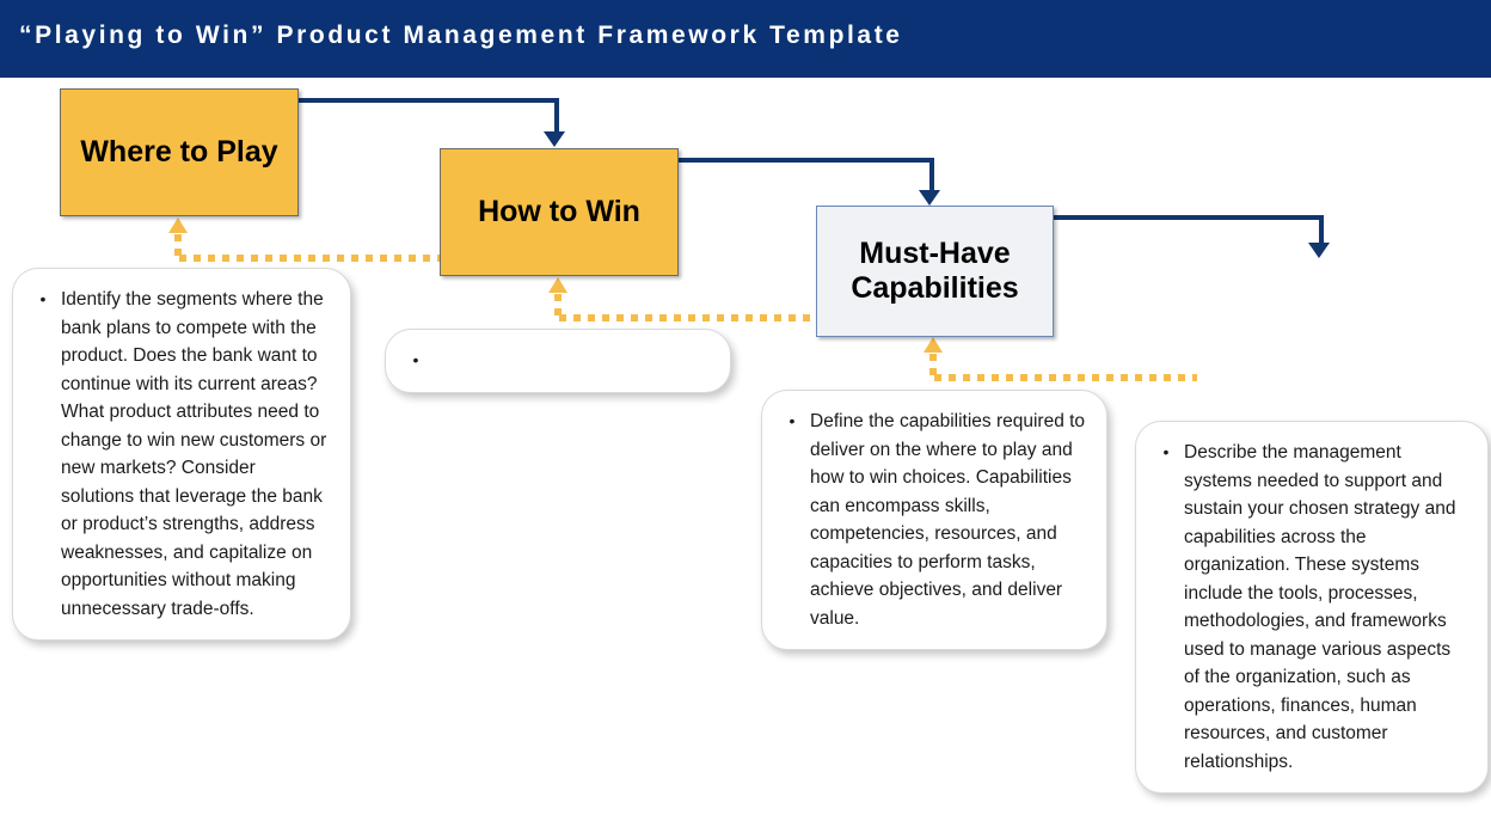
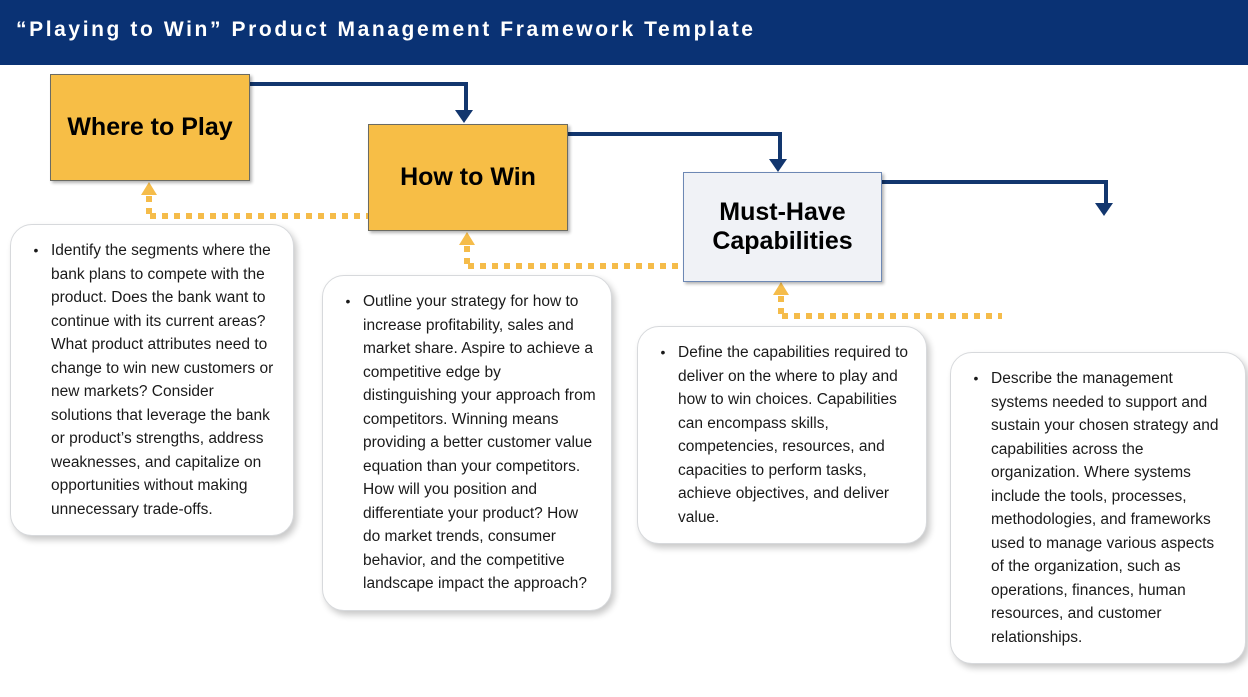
  “Playing to Win” Product Management Framework Template
  Where to Play
  How to Win
  Must-Have Capabilities
  •
  Identify the segments where the bank plans to compete with the product. Does the bank want to continue with its current areas? What product attributes need to change to win new customers or new markets? Consider solutions that leverage the bank or product’s strengths, address weaknesses, and capitalize on opportunities without making unnecessary trade-offs.
  •
+ Outline your strategy for how to increase profitability, sales and market share. Aspire to achieve a competitive edge by distinguishing your approach from competitors. Winning means providing a better customer value equation than your competitors. How will you position and differentiate your product? How do market trends, consumer behavior, and the competitive landscape impact the approach?
  •
  Define the capabilities required to deliver on the where to play and how to win choices. Capabilities can encompass skills, competencies, resources, and capacities to perform tasks, achieve objectives, and deliver value.
  •
- Describe the management systems needed to support and sustain your chosen strategy and capabilities across the organization. These systems include the tools, processes, methodologies, and frameworks used to manage various aspects of the organization, such as operations, finances, human resources, and customer relationships.
+ Describe the management systems needed to support and sustain your chosen strategy and capabilities across the organization. Where systems include the tools, processes, methodologies, and frameworks used to manage various aspects of the organization, such as operations, finances, human resources, and customer relationships.
